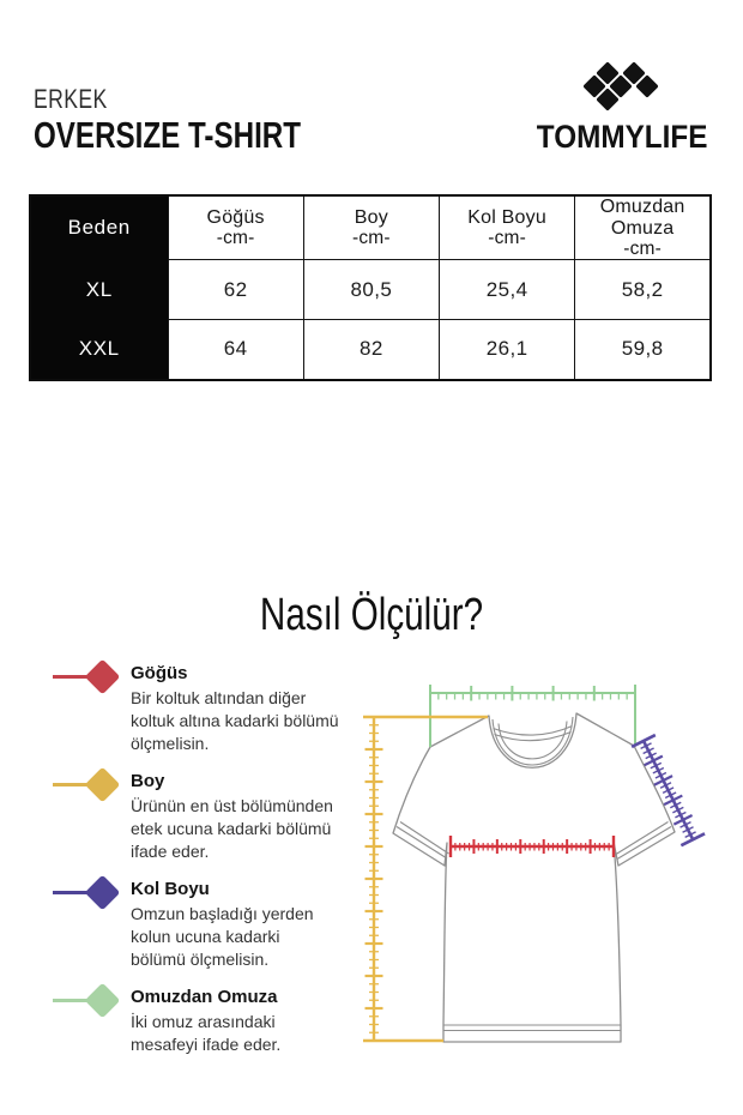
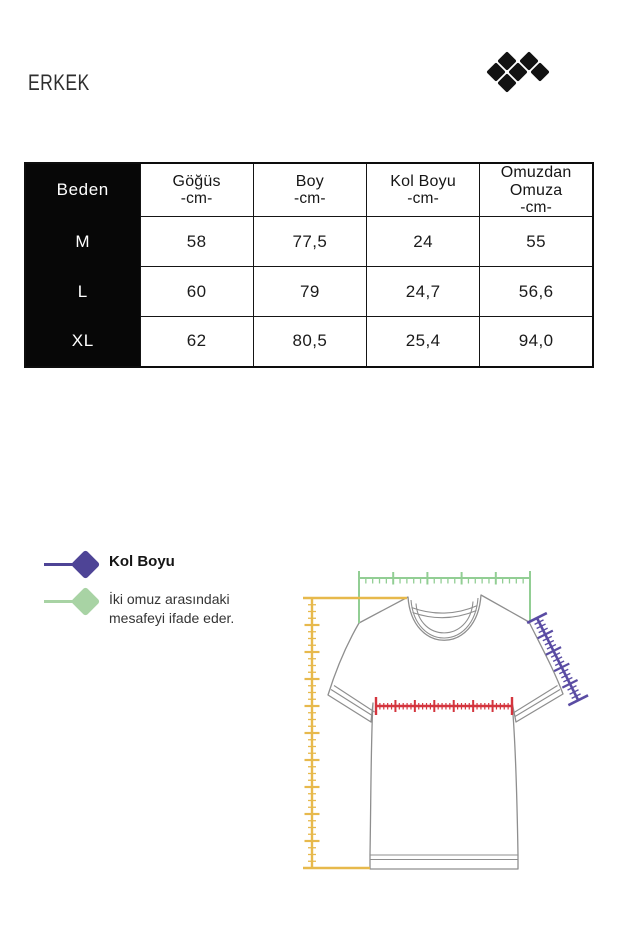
  ERKEK
- OVERSIZE T-SHIRT
- TOMMYLIFE
  Beden	Göğüs-cm-	Boy-cm-	Kol Boyu-cm-	Omuzdan Omuza-cm-
+ M	58	77,5	24	55
+ L	60	79	24,7	56,6
- XL	62	80,5	25,4	58,2
+ XL	62	80,5	25,4	94,0
- XXL	64	82	26,1	59,8
- Nasıl Ölçülür?
- Göğüs
- Bir koltuk altından diğer
- koltuk altına kadarki bölümü
- ölçmelisin.
- Boy
- Ürünün en üst bölümünden
- etek ucuna kadarki bölümü
- ifade eder.
  Kol Boyu
- Omzun başladığı yerden
- kolun ucuna kadarki
- bölümü ölçmelisin.
- Omuzdan Omuza
  İki omuz arasındaki
  mesafeyi ifade eder.
